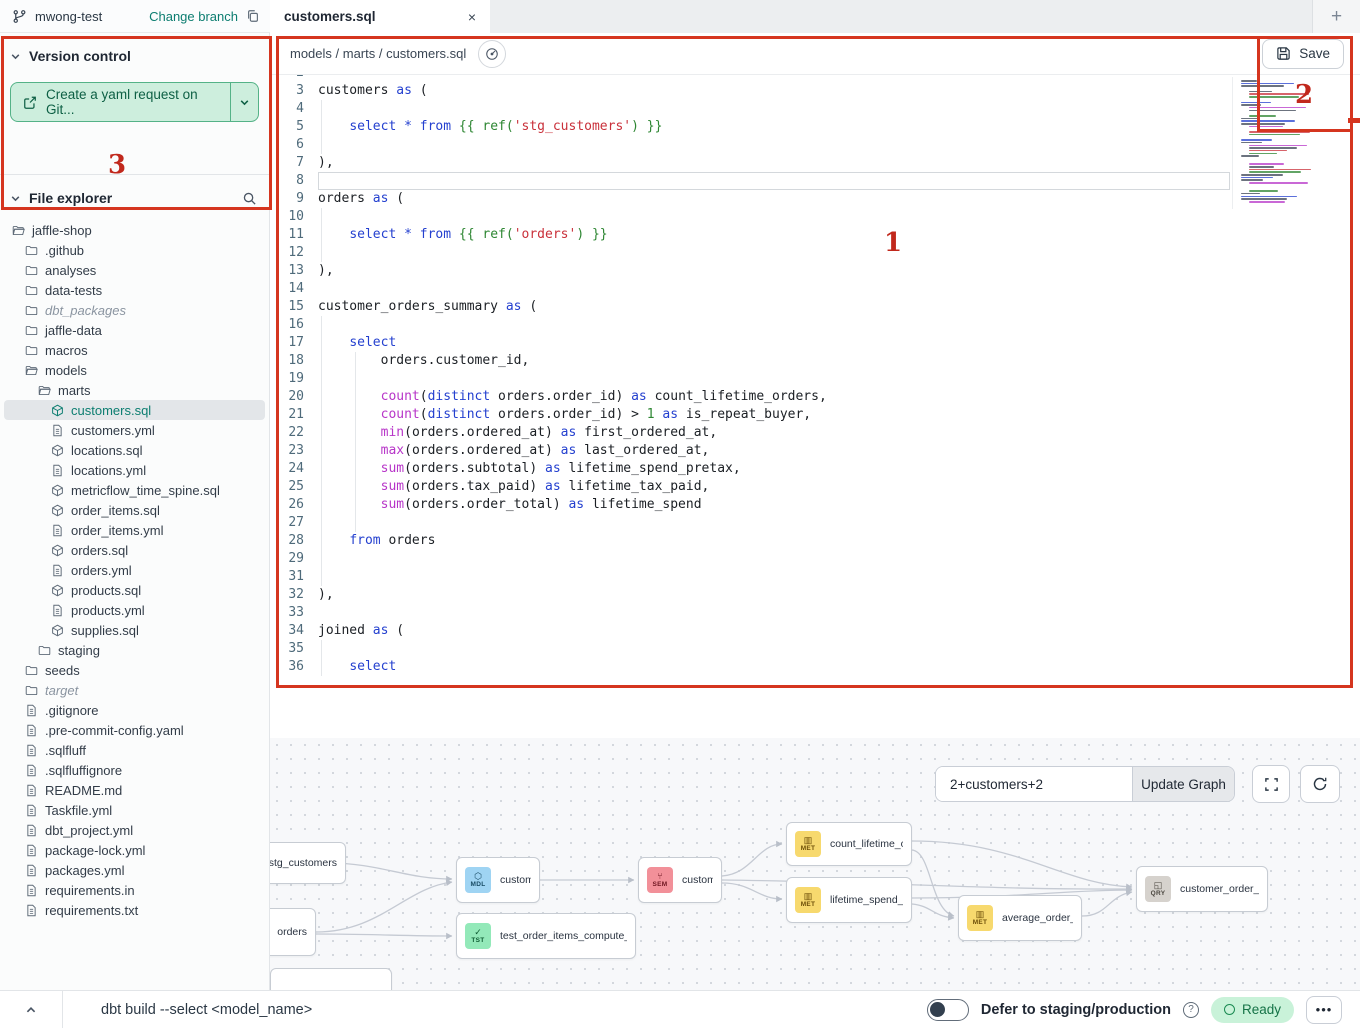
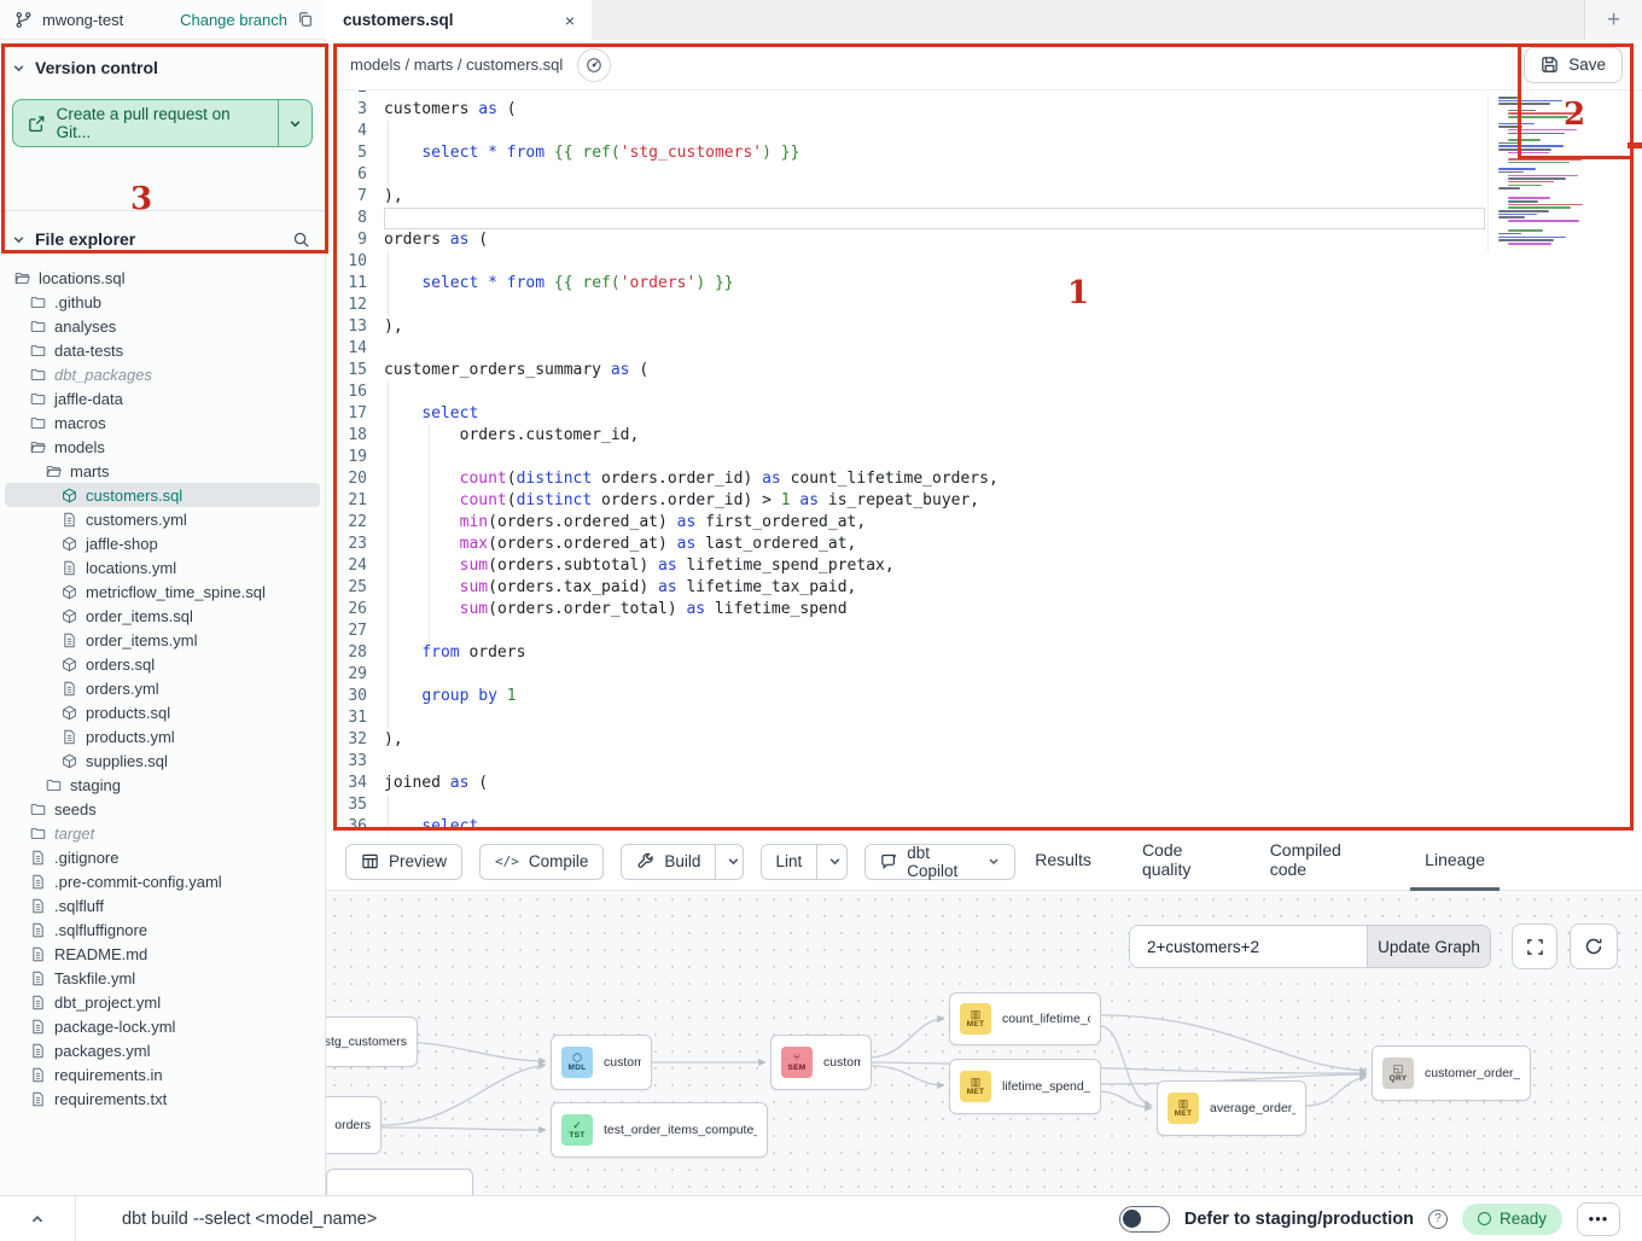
  mwong-test
  Change branch
  customers.sql
  ×
  +
  Version control
- Create a yaml request on Git...
+ Create a pull request on Git...
  File explorer
- jaffle-shop
+ locations.sql
  .github
  analyses
  data-tests
  dbt_packages
  jaffle-data
  macros
  models
  marts
  customers.sql
  customers.yml
- locations.sql
+ jaffle-shop
  locations.yml
  metricflow_time_spine.sql
  order_items.sql
  order_items.yml
  orders.sql
  orders.yml
  products.sql
  products.yml
  supplies.sql
  staging
  seeds
  target
  .gitignore
  .pre-commit-config.yaml
  .sqlfluff
  .sqlfluffignore
  README.md
  Taskfile.yml
  dbt_project.yml
  package-lock.yml
  packages.yml
  requirements.in
  requirements.txt
  models / marts / customers.sql
  Save
  3
  customers as (
  4
  5
  select * from {{ ref('stg_customers') }}
  6
  7
  ),
  8
  9
  orders as (
  10
  11
  select * from {{ ref('orders') }}
  12
  13
  ),
  14
  15
  customer_orders_summary as (
  16
  17
  select
  18
  orders.customer_id,
  19
  20
  count(distinct orders.order_id) as count_lifetime_orders,
  21
  count(distinct orders.order_id) > 1 as is_repeat_buyer,
  22
  min(orders.ordered_at) as first_ordered_at,
  23
  max(orders.ordered_at) as last_ordered_at,
  24
  sum(orders.subtotal) as lifetime_spend_pretax,
  25
  sum(orders.tax_paid) as lifetime_tax_paid,
  26
  sum(orders.order_total) as lifetime_spend
  27
  28
  from orders
  29
+ 30
+ group by 1
  31
  32
  ),
  33
  34
  joined as (
  35
  36
  select
+ Preview
+ </>
+ Compile
+ Build
+ Lint
+ dbt Copilot
+ Results
+ Code quality
+ Compiled code
+ Lineage
  stg_customers
  orders
  ⬡
  ✓
  ⑂
  ▥
  count_lifetime_
  ▥
  lifetime_spend_
  ▥
  ◱
  2+customers+2
  Update Graph
  dbt build --select <model_name>
  Defer to staging/production
  ?
  Ready
  •••
  1
  2
  3
